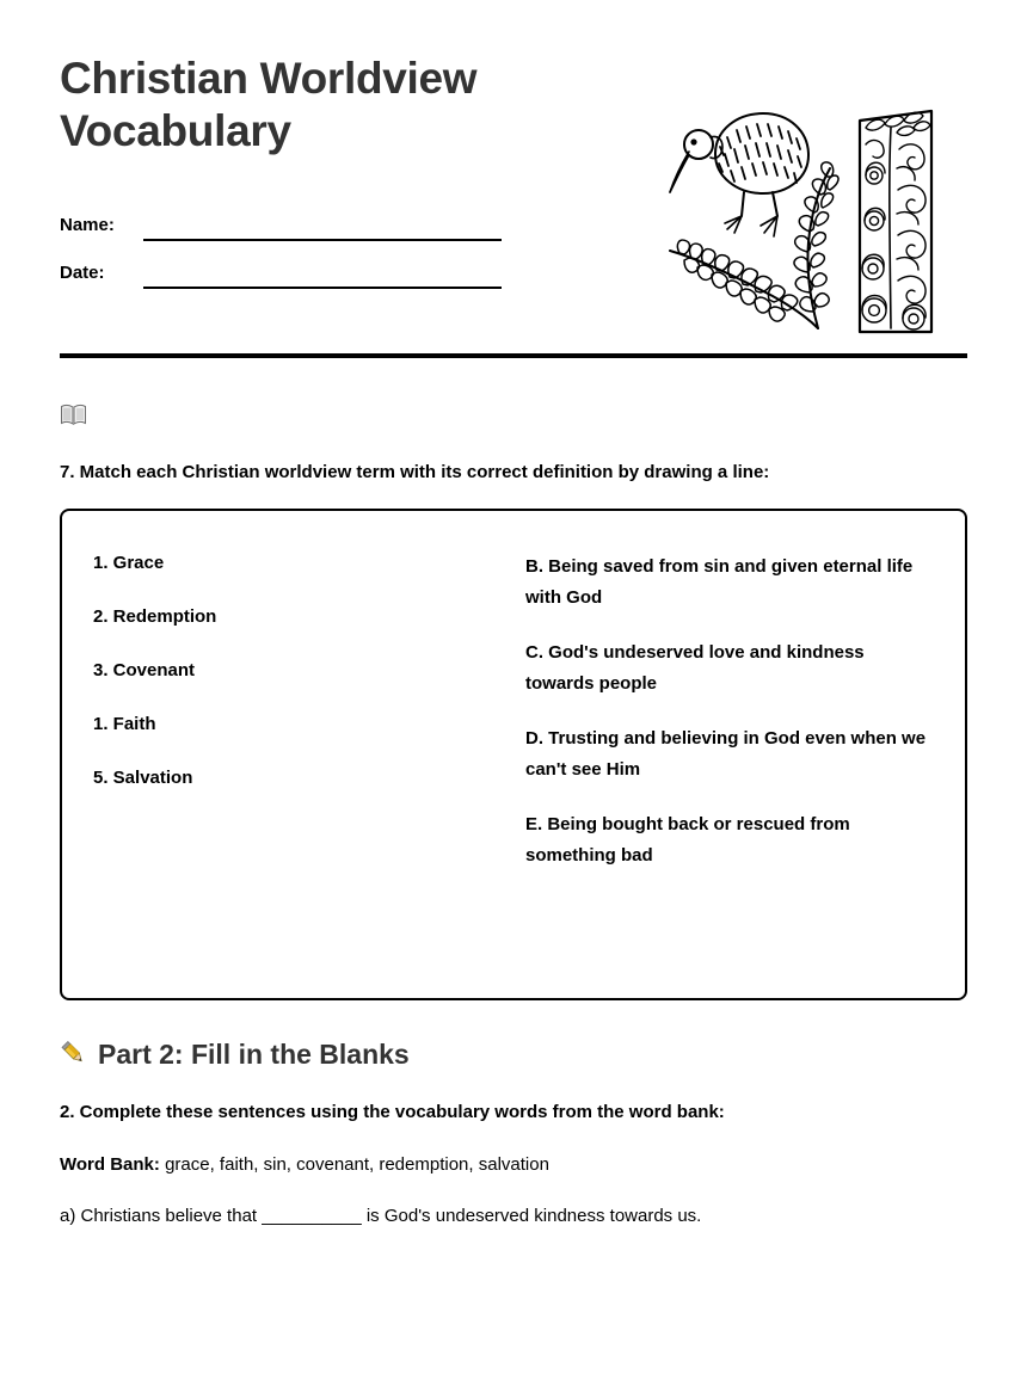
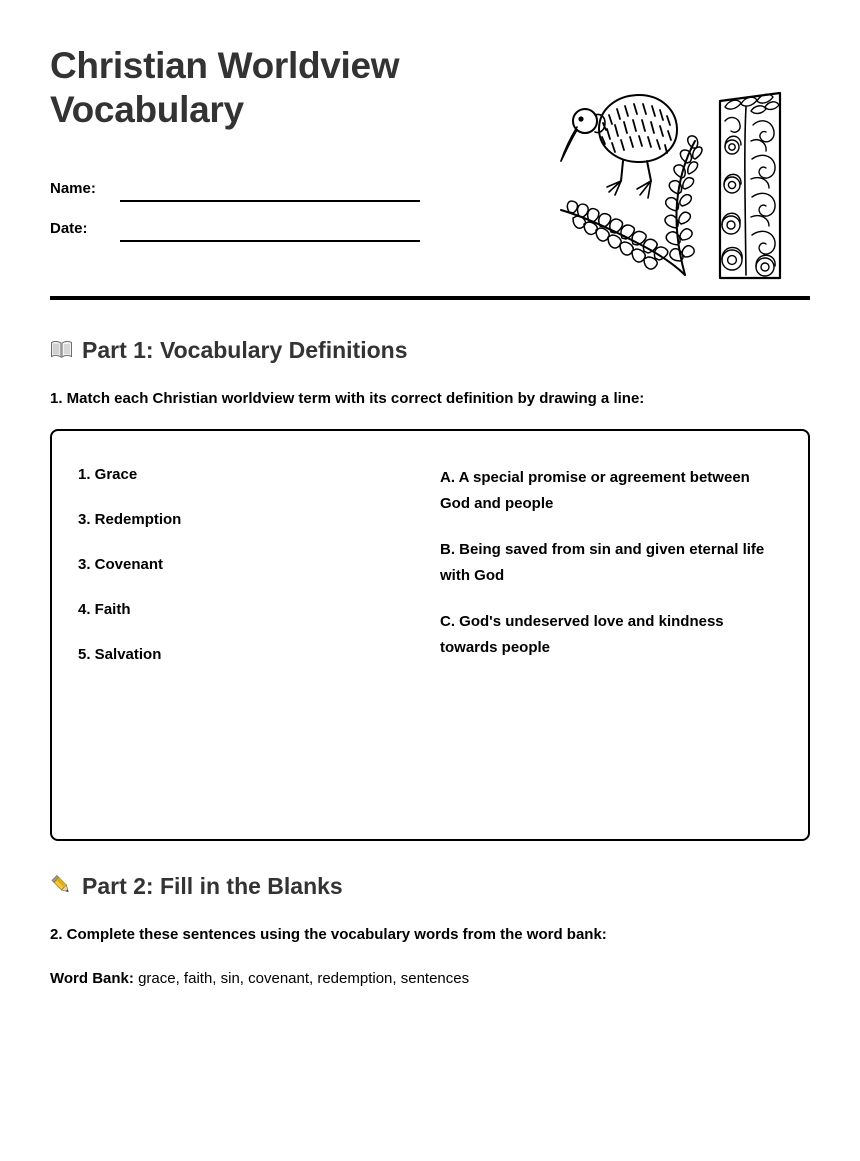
  Christian Worldview Vocabulary
  Name:
  Date:
+ Part 1: Vocabulary Definitions
- 7. Match each Christian worldview term with its correct definition by drawing a line:
+ 1. Match each Christian worldview term with its correct definition by drawing a line:
  1. Grace
- 2. Redemption
+ 3. Redemption
  3. Covenant
- 1. Faith
+ 4. Faith
  5. Salvation
+ A. A special promise or agreement between God and people
  B. Being saved from sin and given eternal life with God
  C. God's undeserved love and kindness towards people
- D. Trusting and believing in God even when we can't see Him
- E. Being bought back or rescued from something bad
  Part 2: Fill in the Blanks
  2. Complete these sentences using the vocabulary words from the word bank:
- Word Bank: grace, faith, sin, covenant, redemption, salvation
+ Word Bank: grace, faith, sin, covenant, redemption, sentences
- a) Christians believe that __________ is God's undeserved kindness towards us.
